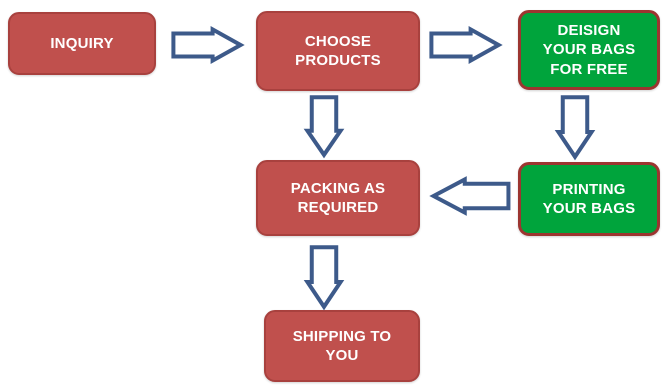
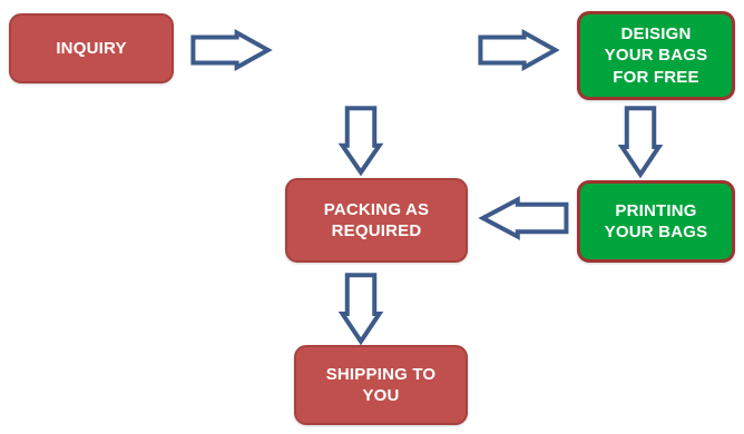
  INQUIRY
- CHOOSE
- PRODUCTS
  DEISIGN
  YOUR BAGS
  FOR FREE
  PRINTING
  YOUR BAGS
  PACKING AS
  REQUIRED
  SHIPPING TO
  YOU
